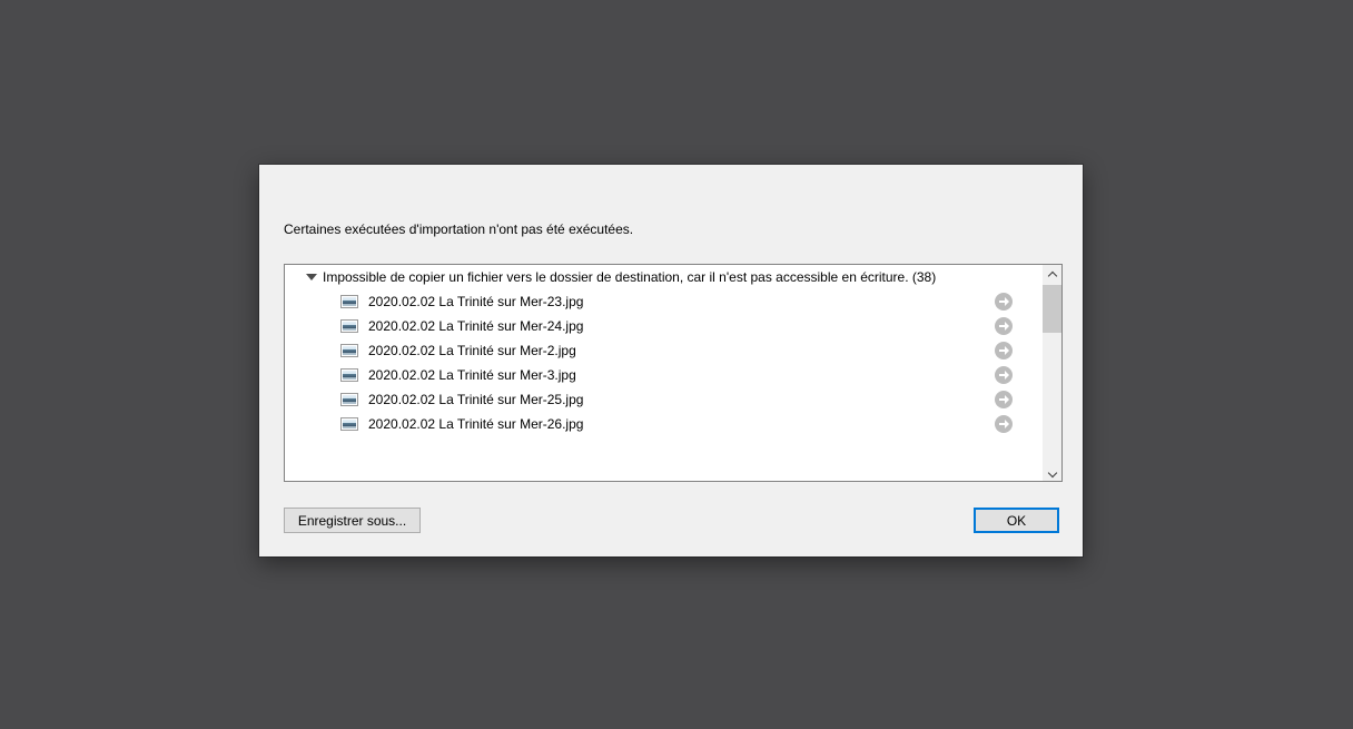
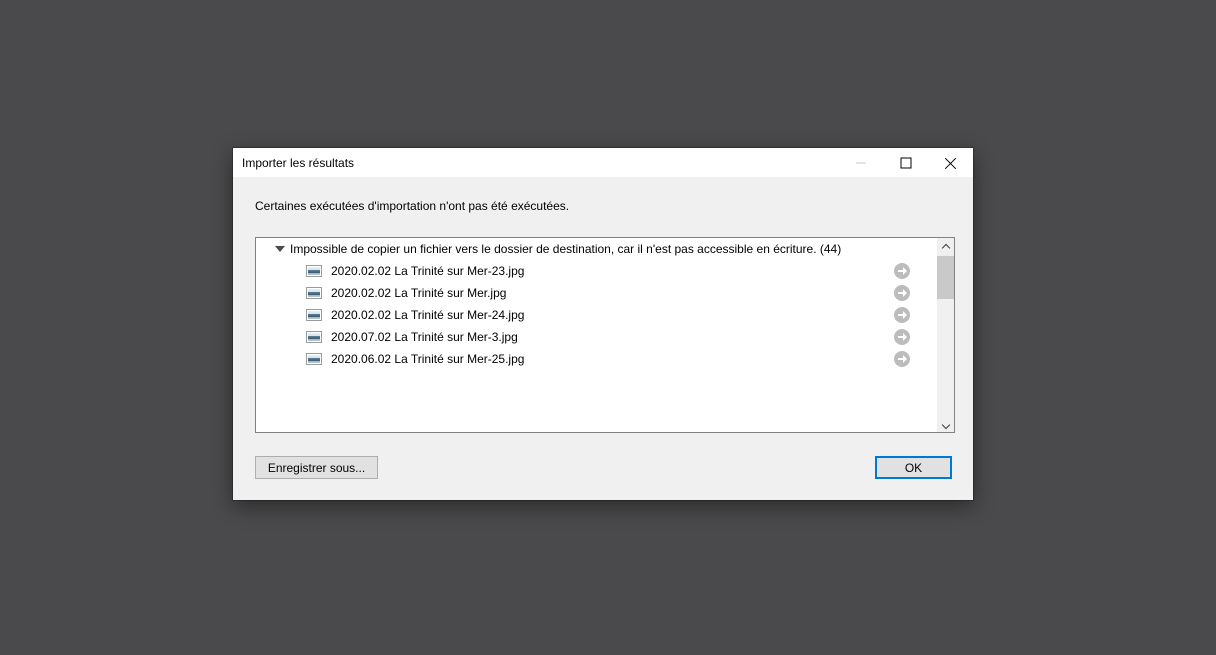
+ Importer les résultats
  Certaines exécutées d'importation n'ont pas été exécutées.
- Impossible de copier un fichier vers le dossier de destination, car il n'est pas accessible en écriture. (38)
+ Impossible de copier un fichier vers le dossier de destination, car il n'est pas accessible en écriture. (44)
  2020.02.02 La Trinité sur Mer-23.jpg
+ 2020.02.02 La Trinité sur Mer.jpg
  2020.02.02 La Trinité sur Mer-24.jpg
- 2020.02.02 La Trinité sur Mer-2.jpg
- 2020.02.02 La Trinité sur Mer-3.jpg
+ 2020.07.02 La Trinité sur Mer-3.jpg
- 2020.02.02 La Trinité sur Mer-25.jpg
+ 2020.06.02 La Trinité sur Mer-25.jpg
- 2020.02.02 La Trinité sur Mer-26.jpg
  Enregistrer sous...
  OK
